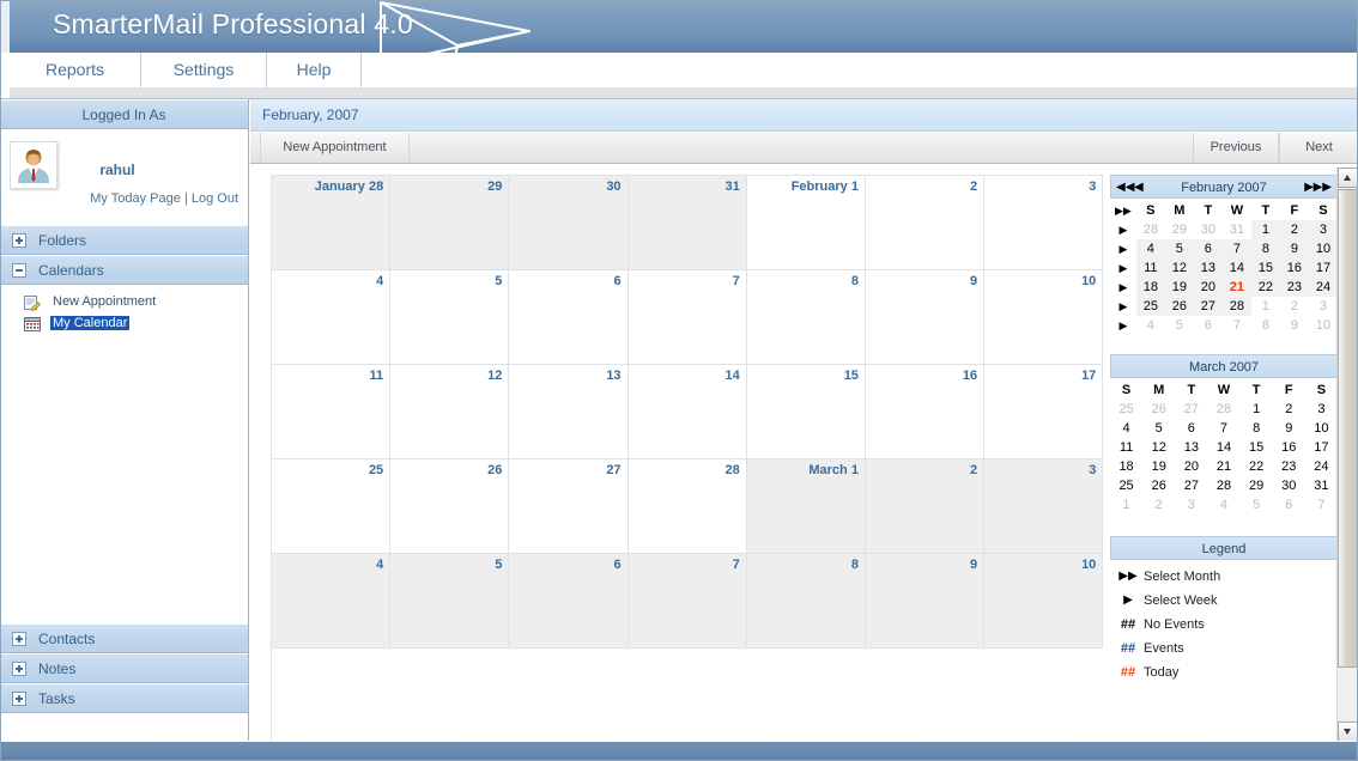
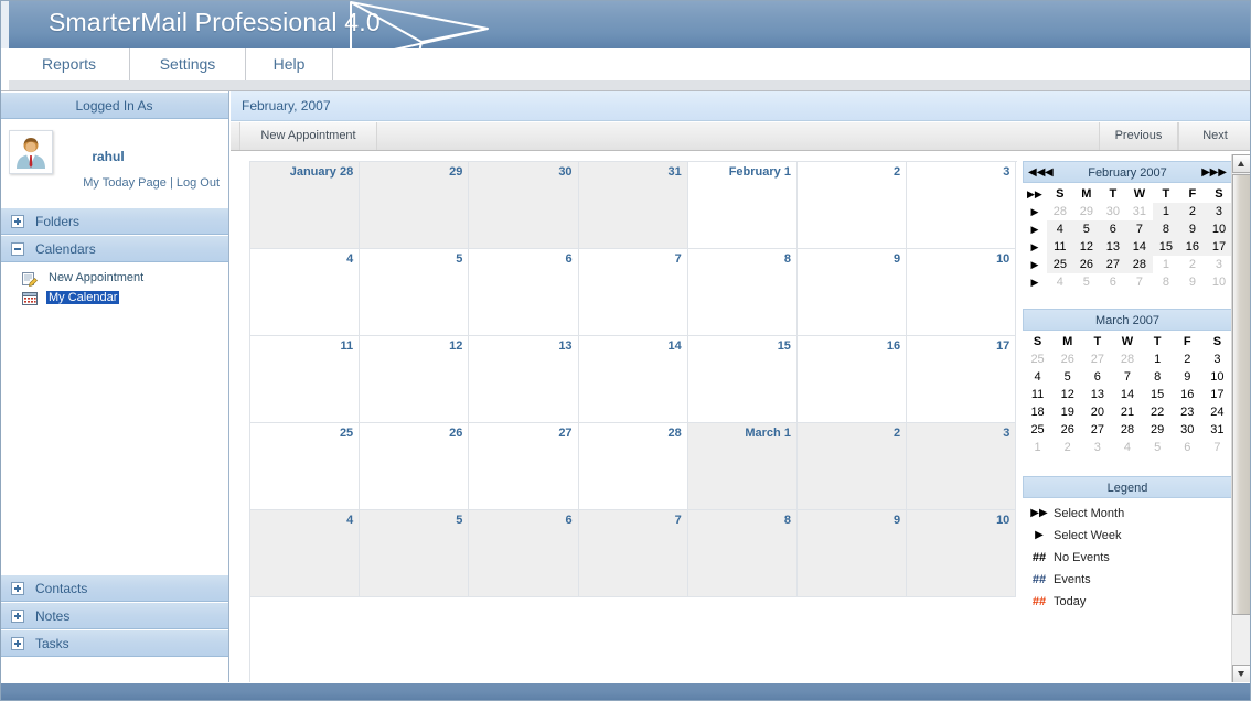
  SmarterMail Professional.0
  Reports
  Settings
  Help
  Logged In As
  rahul
  My Today Page | Log Out
  Folders
  Calendars
  New Appointment
  My Calendar
  Contacts
  Notes
  Tasks
  February, 2007
  New Appointment
  Previous
  Next
  January 28
  29
  30
  31
  February 1
  2
  3
  4
  5
  6
  7
  8
  9
  10
  11
  12
  13
  14
  15
  16
  17
  25
  26
  27
  28
  March 1
  2
  3
  4
  5
  6
  7
  8
  9
  10
  ◀◀
  ◀
  ▶
  ▶▶
  February 2007
  ▶▶	S	M	T	W	T	F	S
  ▶	28	29	30	31	1	2	3
  ▶	4	5	6	7	8	9	10
  ▶	11	12	13	14	15	16	17
- ▶	18	19	20	21	22	23	24
  ▶	25	26	27	28	1	2	3
  ▶	4	5	6	7	8	9	10
  March 2007
  S	M	T	W	T	F	S
  25	26	27	28	1	2	3
  4	5	6	7	8	9	10
  11	12	13	14	15	16	17
  18	19	20	21	22	23	24
  25	26	27	28	29	30	31
  1	2	3	4	5	6	7
  Legend
  ▶▶
  Select Month
  ▶
  Select Week
  ##
  No Events
  ##
  Events
  ##
  Today
